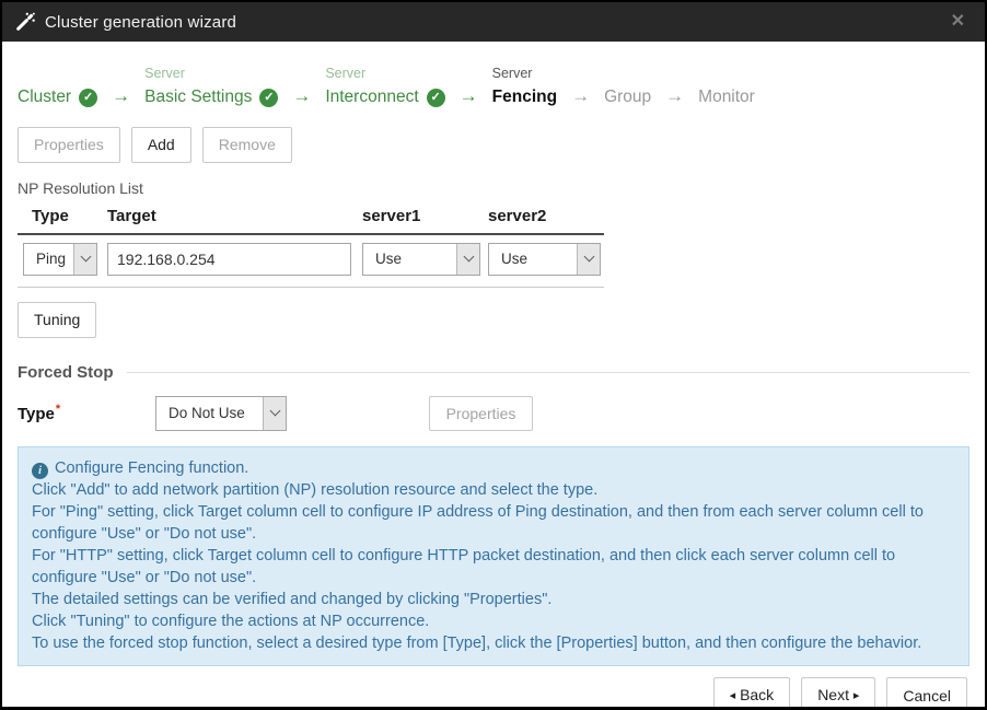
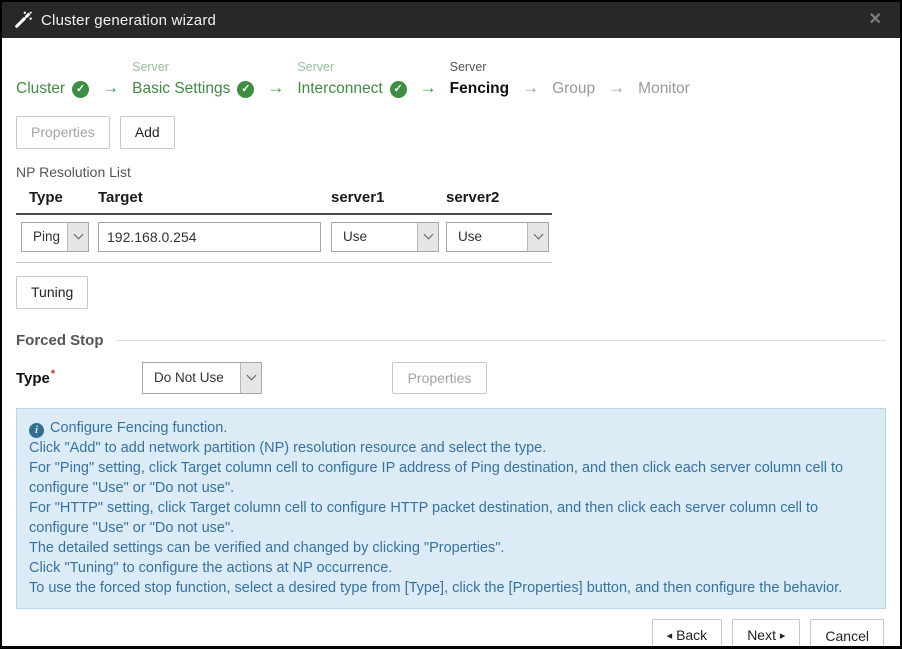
  Cluster generation wizard
  ✕
  Cluster
  ✓
  →
  Server
  Basic Settings
  ✓
  →
  Server
  Interconnect
  ✓
  →
  Server
  Fencing
  →
  Group
  →
  Monitor
  Properties
  Add
- Remove
  NP Resolution List
  Type
  Target
  server1
  server2
  Ping
  192.168.0.254
  Use
  Use
  Tuning
  Forced Stop
  Type*
  Do Not Use
  Properties
  i Configure Fencing function.
  Click "Add" to add network partition (NP) resolution resource and select the type.
- For "Ping" setting, click Target column cell to configure IP address of Ping destination, and then from each server column cell to configure "Use" or "Do not use".
+ For "Ping" setting, click Target column cell to configure IP address of Ping destination, and then click each server column cell to configure "Use" or "Do not use".
  For "HTTP" setting, click Target column cell to configure HTTP packet destination, and then click each server column cell to configure "Use" or "Do not use".
  The detailed settings can be verified and changed by clicking "Properties".
  Click "Tuning" to configure the actions at NP occurrence.
  To use the forced stop function, select a desired type from [Type], click the [Properties] button, and then configure the behavior.
  ◂ Back
  Next ▸
  Cancel
